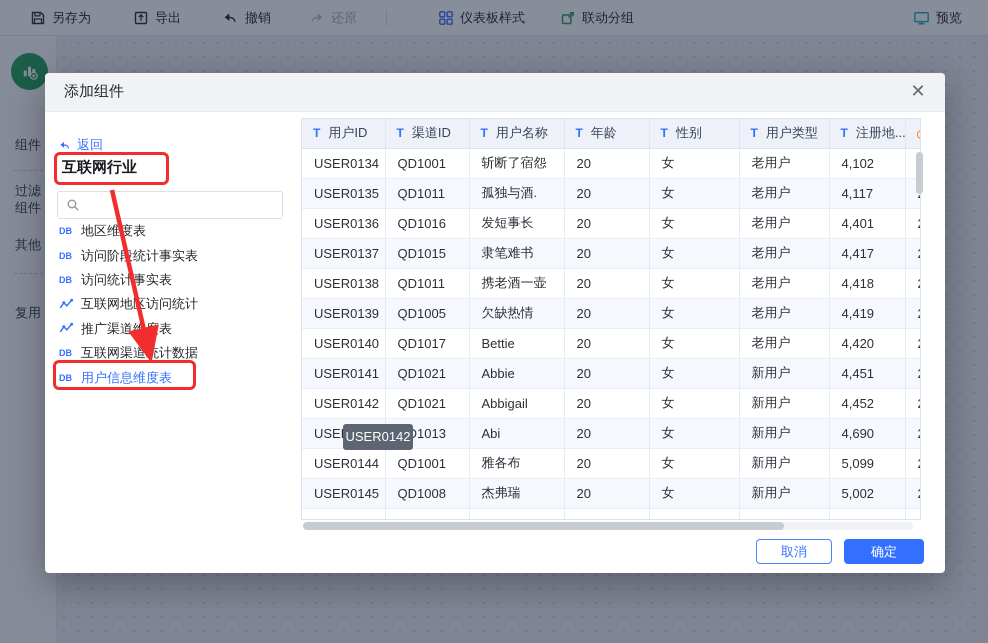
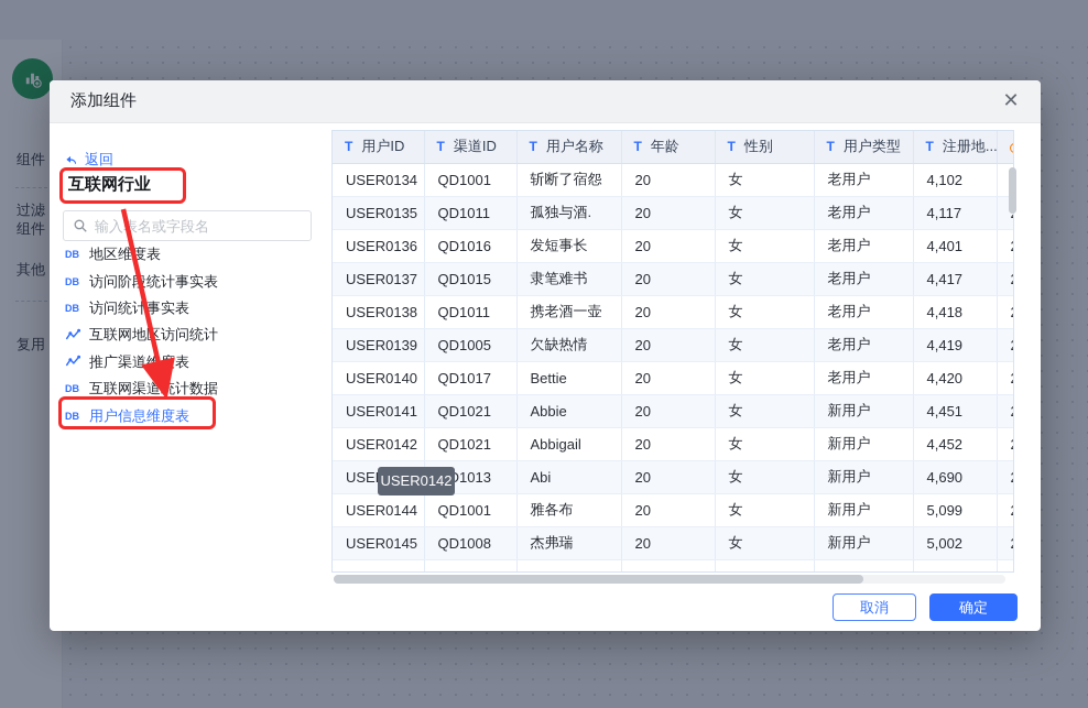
- 另存为
- 导出
- 撤销
- 还原
- 仪表板样式
- 联动分组
- 预览
  组件
  过滤
  组件
  其他
  复用
  添加组件
  ✕
  返回
  互联网行业
+ 输入表名或字段名
  DB
  地区维度表
  DB
  访问阶统计事实表
  DB
  访问统计事实表
  互联网地访问统计
  推广渠道维度表
  DB
  互联网渠道统计数据
  DB
  用户信息维度表
  T 用户ID	T 渠道ID	T 用户名称	T 年龄	T 性别	T 用户类型	T 注册地...
  USER0134	QD1001	斩断了宿怨	20	女	老用户	4,102
  USER0135	QD1011	孤独与酒.	20	女	老用户	4,117
  USER0136	QD1016	发短事长	20	女	老用户	4,401
  USER0137	QD1015	隶笔难书	20	女	老用户	4,417
  USER0138	QD1011	携老酒一壶	20	女	老用户	4,418
  USER0139	QD1005	欠缺热情	20	女	老用户	4,419
  USER0140	QD1017	Bettie	20	女	老用户	4,420
  USER0141	QD1021	Abbie	20	女	新用户	4,451
  USER0142	QD1021	Abbigail	20	女	新用户	4,452
  USE	1013	Abi	20	女	新用户	4,690
  USER0144	QD1001	雅各布	20	女	新用户	5,099
  USER0145	QD1008	杰弗瑞	20	女	新用户	5,002
  USER0142
  取消
  确定
